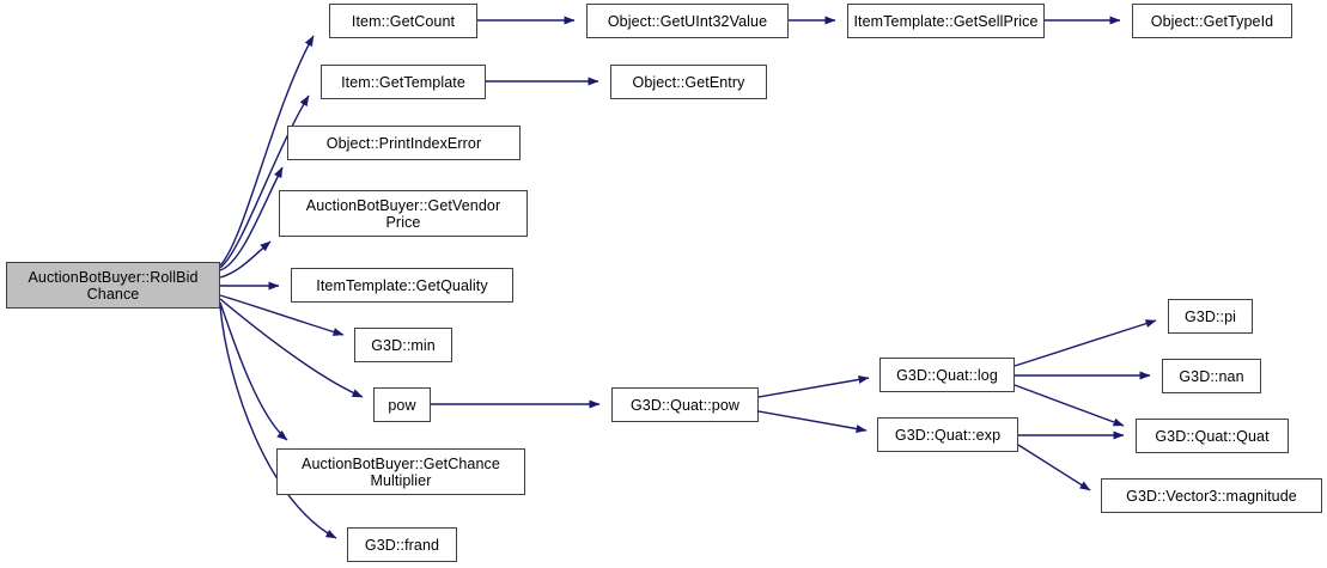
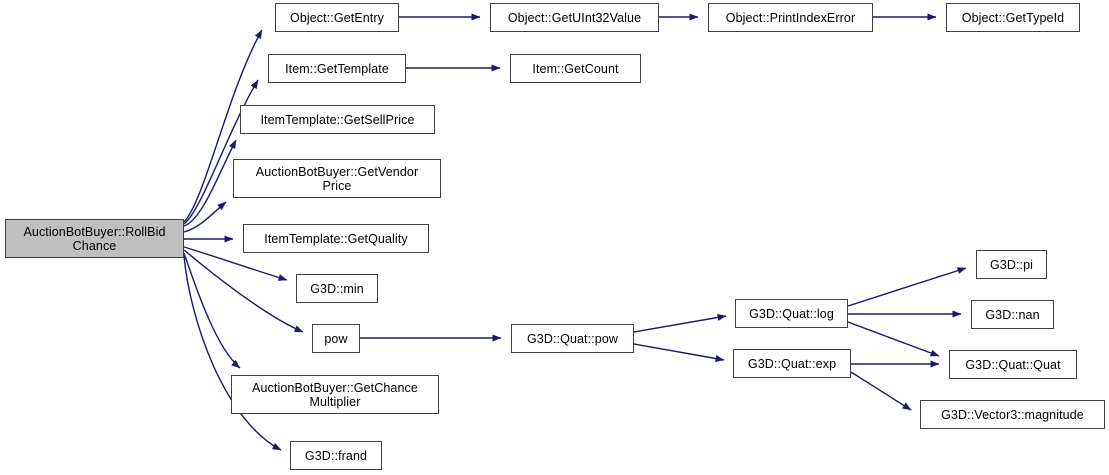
  AuctionBotBuyer::RollBid
  Chance
- Item::GetCount
+ Object::GetEntry
  Object::GetUInt32Value
- ItemTemplate::GetSellPrice
+ Object::PrintIndexError
  Object::GetTypeId
  Item::GetTemplate
- Object::GetEntry
+ Item::GetCount
- Object::PrintIndexError
+ ItemTemplate::GetSellPrice
  AuctionBotBuyer::GetVendor
  Price
  ItemTemplate::GetQuality
  G3D::min
  pow
  G3D::Quat::pow
  G3D::Quat::log
  G3D::Quat::exp
  G3D::pi
  G3D::nan
  G3D::Quat::Quat
  G3D::Vector3::magnitude
  AuctionBotBuyer::GetChance
  Multiplier
  G3D::frand
